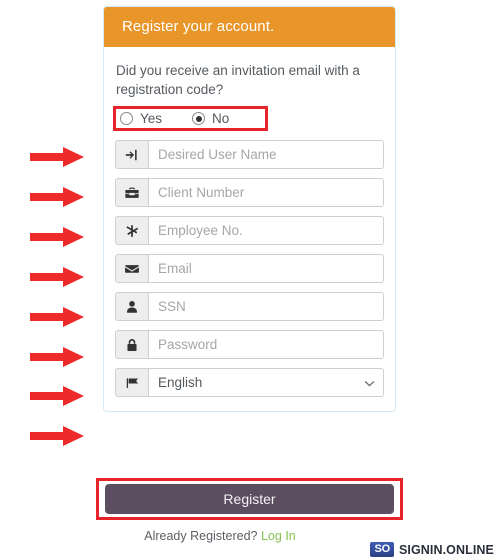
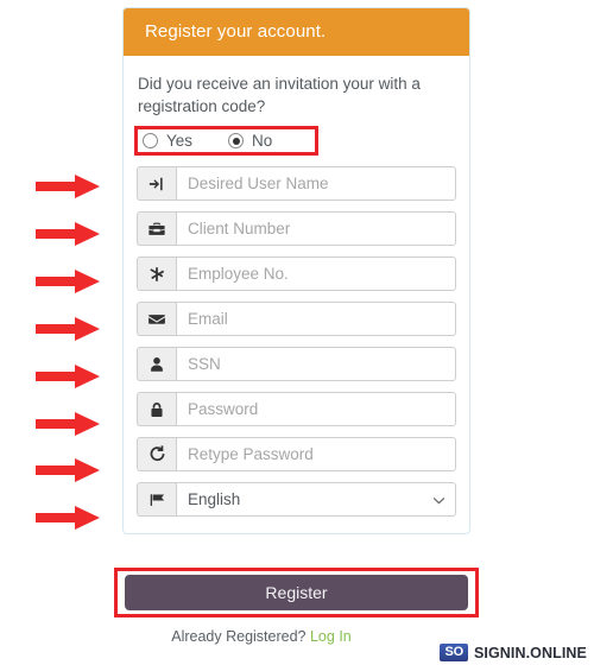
  Register your account.
- Did you receive an invitation email with a registration code?
+ Did you receive an invitation your with a registration code?
  Yes
  No
  Desired User Name
  Client Number
  Employee No.
  Email
  SSN
  Password
+ Retype Password
  English
  Register
  Already Registered? Log In
  SO
  SIGNIN.ONLINE
